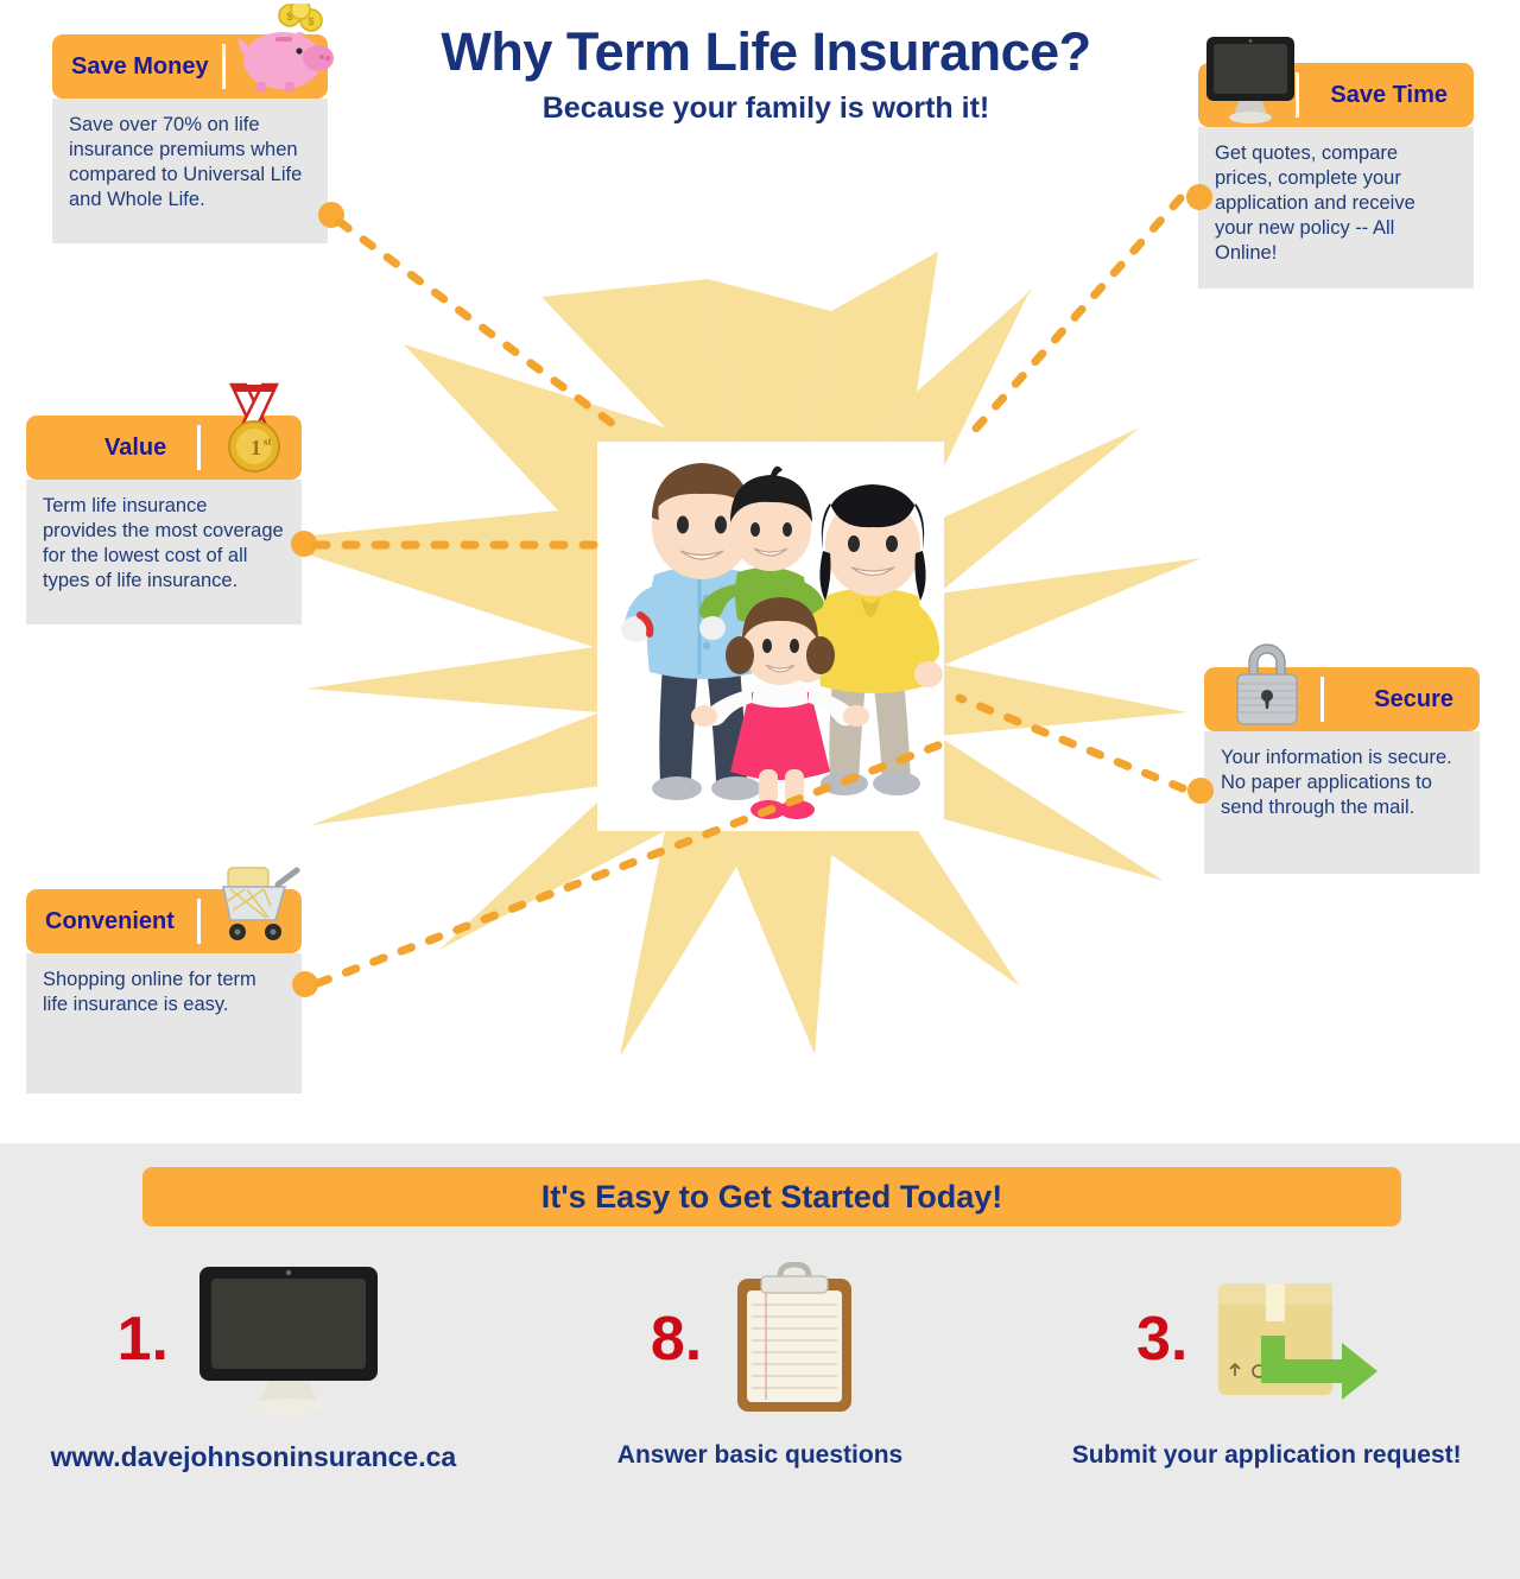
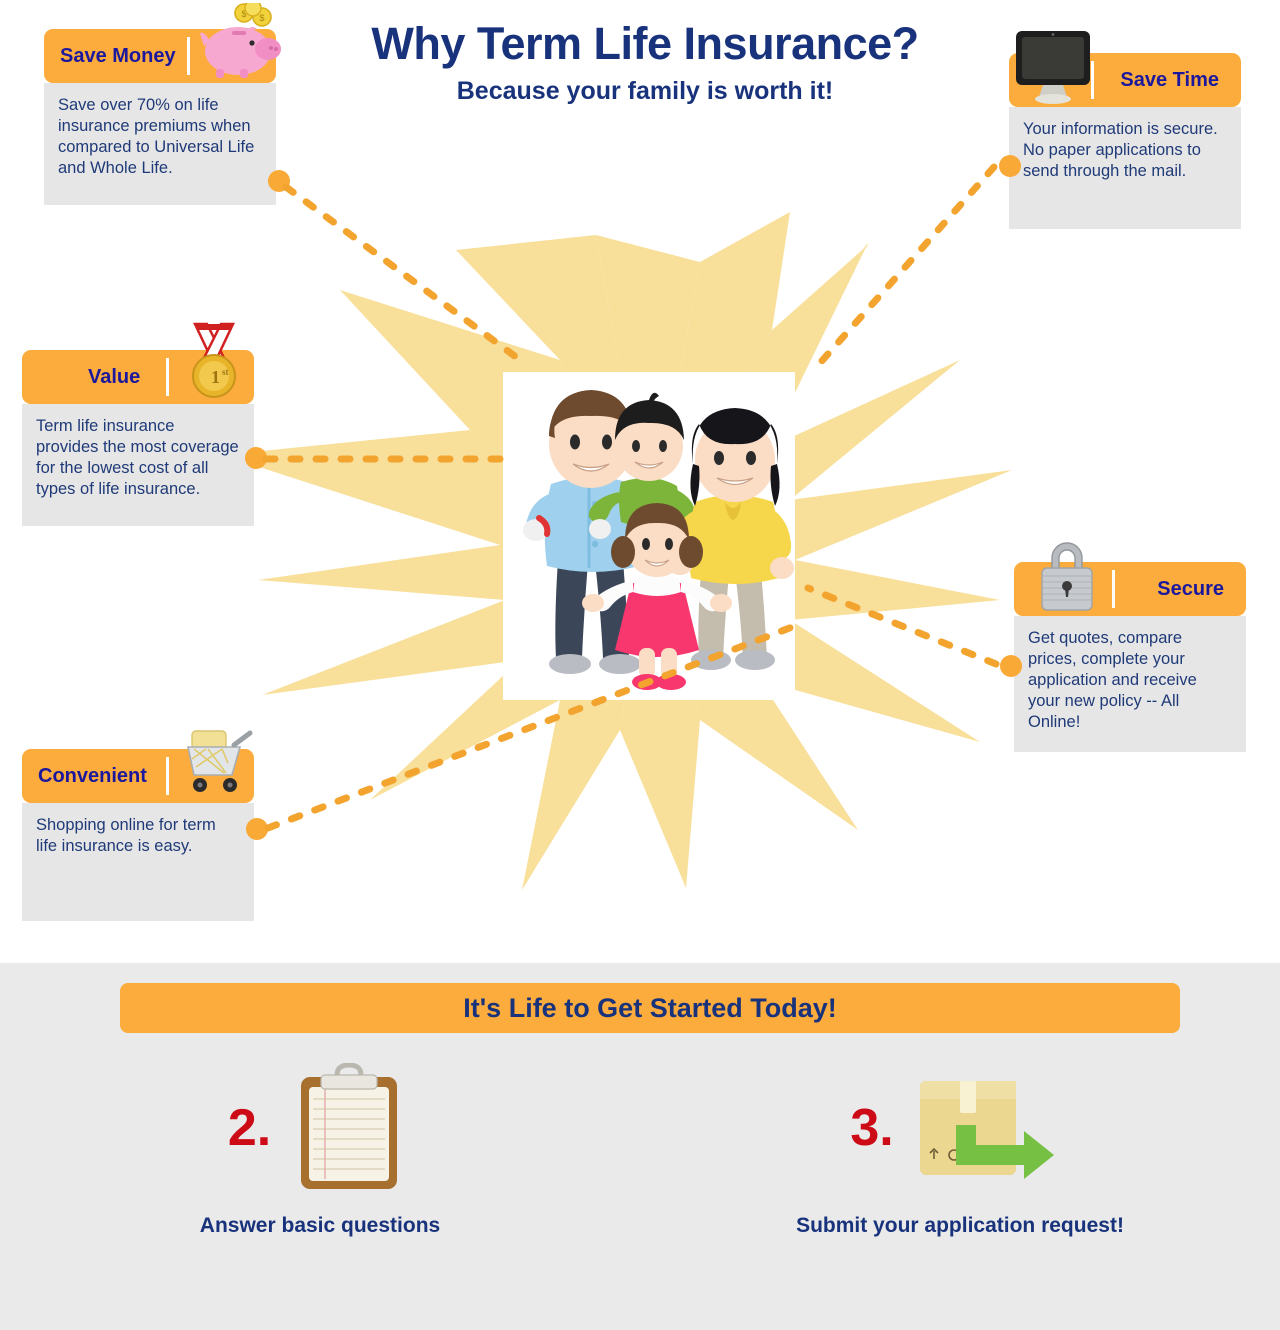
  Why Term Life Insurance?
  Because your family is worth it!
  Save Money
  $
  $
  Save over 70% on life insurance premiums when compared to Universal Life and Whole Life.
  Save Time
- Get quotes, compare prices, complete your application and receive your new policy -- All Online!
+ Your information is secure. No paper applications to send through the mail.
  Value
  1
  st
  Term life insurance provides the most coverage for the lowest cost of all types of life insurance.
  Secure
- Your information is secure. No paper applications to send through the mail.
+ Get quotes, compare prices, complete your application and receive your new policy -- All Online!
  Convenient
  Shopping online for term life insurance is easy.
- It's Easy to Get Started Today!
+ It's Life to Get Started Today!
- 1.
- www.davejohnsoninsurance.ca
- 8.
+ 2.
  Answer basic questions
  3.
  Submit your application request!
